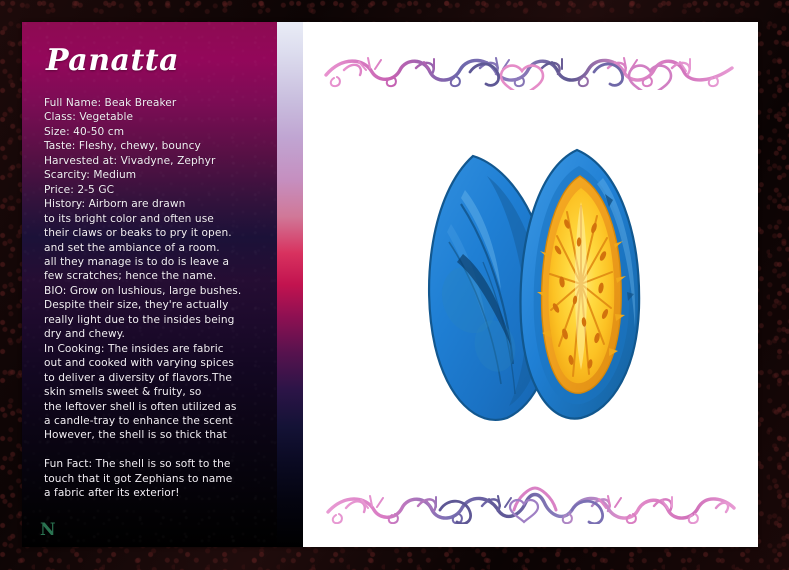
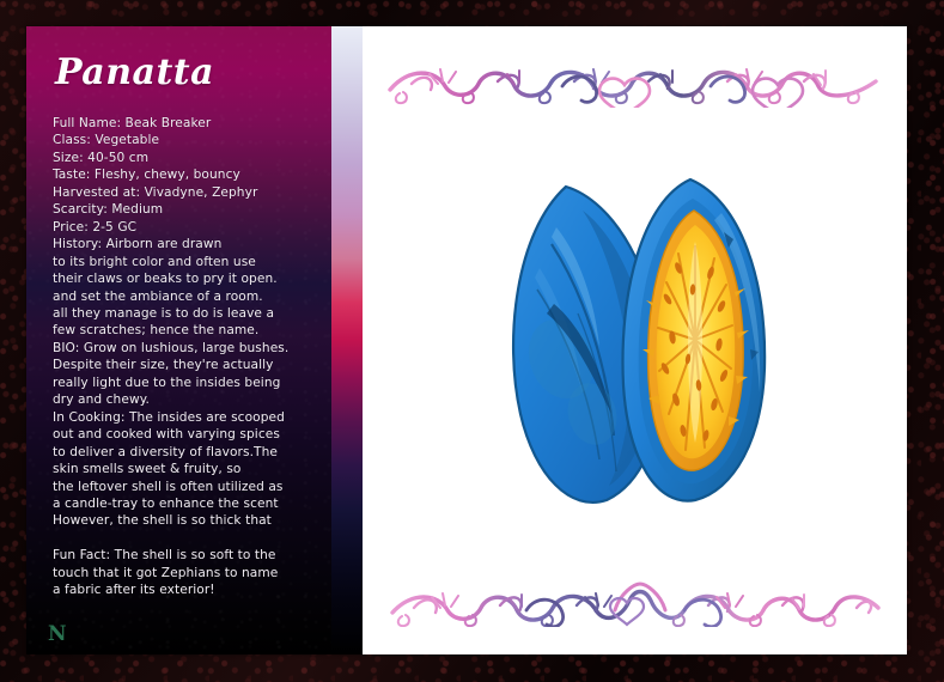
  Panatta
  Full Name: Beak Breaker
  Class: Vegetable
  Size: 40-50 cm
  Taste: Fleshy, chewy, bouncy
  Harvested at: Vivadyne, Zephyr
  Scarcity: Medium
  Price: 2-5 GC
  History: Airborn are drawn
  to its bright color and often use
  their claws or beaks to pry it open.
  and set the ambiance of a room.
  all they manage is to do is leave a
  few scratches; hence the name.
  BIO: Grow on lushious, large bushes.
  Despite their size, they're actually
  really light due to the insides being
  dry and chewy.
- In Cooking: The insides are fabric
+ In Cooking: The insides are scooped
  out and cooked with varying spices
  to deliver a diversity of flavors.The
  skin smells sweet & fruity, so
  the leftover shell is often utilized as
  a candle-tray to enhance the scent
  However, the shell is so thick that
  Fun Fact: The shell is so soft to the
  touch that it got Zephians to name
  a fabric after its exterior!
  N
